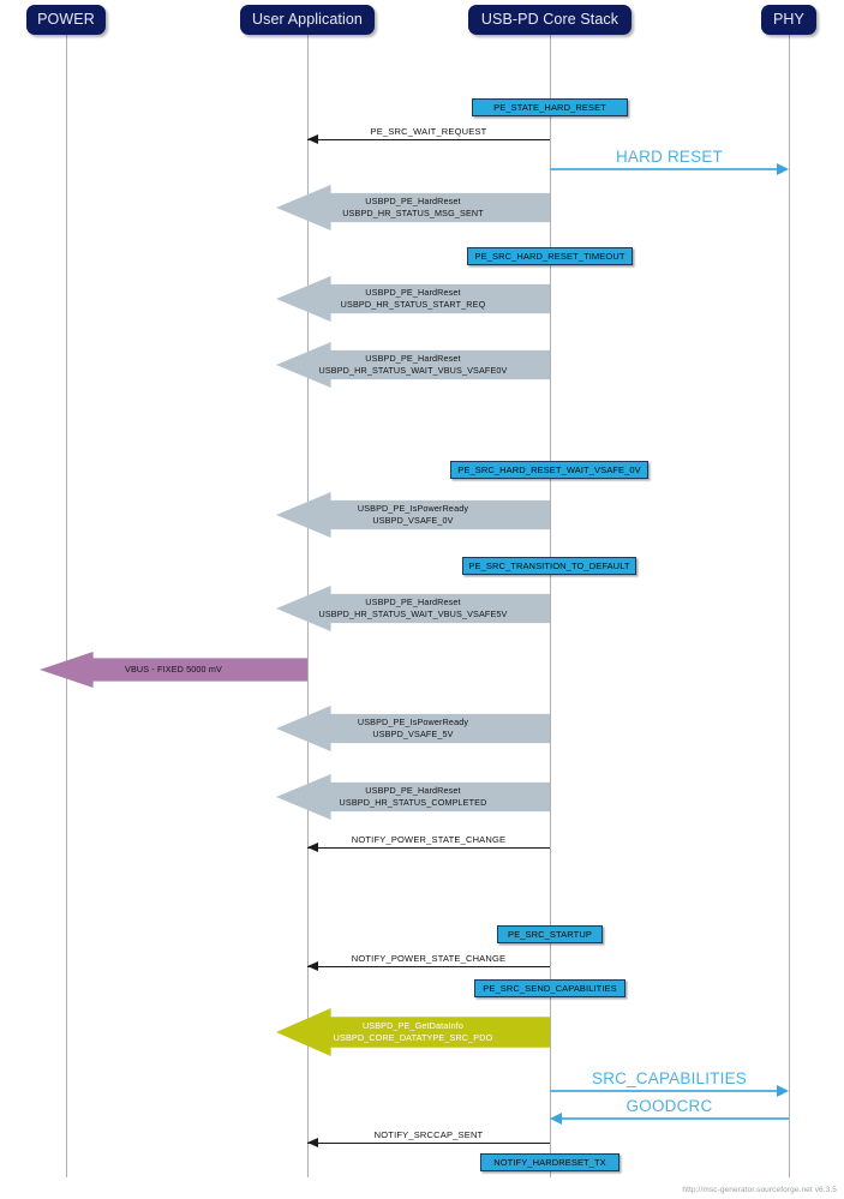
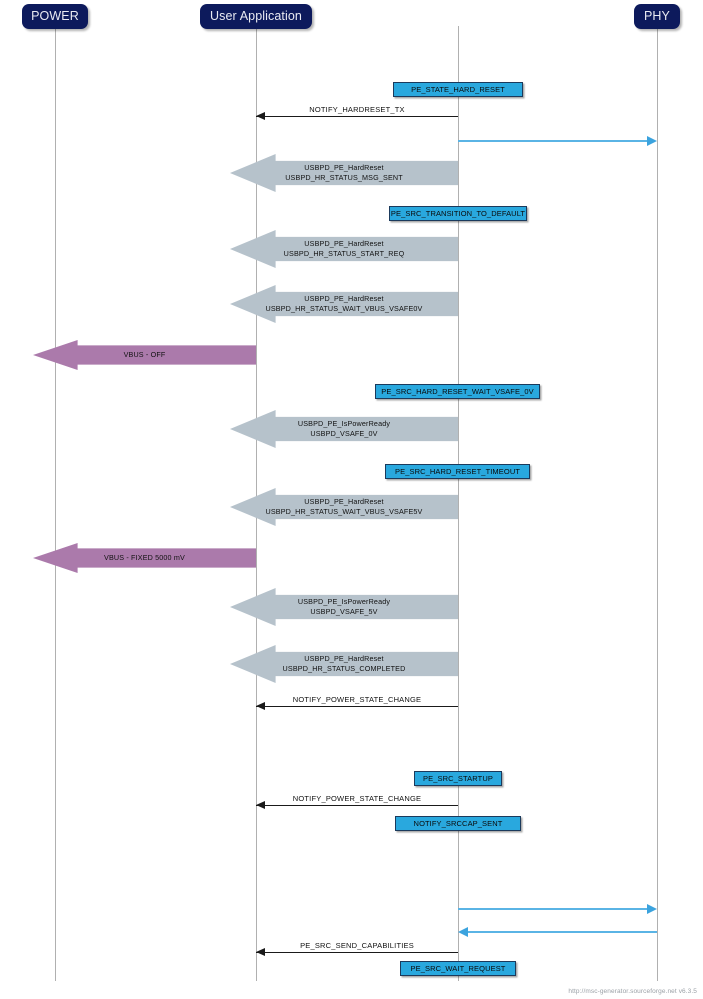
  POWER
  User Application
- USB-PD Core Stack
  PHY
  PE_STATE_HARD_RESET
- PE_SRC_WAIT_REQUEST
+ NOTIFY_HARDRESET_TX
- HARD RESET
  USBPD_PE_HardReset
  USBPD_HR_STATUS_MSG_SENT
- PE_SRC_HARD_RESET_TIMEOUT
+ PE_SRC_TRANSITION_TO_DEFAULT
  USBPD_PE_HardReset
  USBPD_HR_STATUS_START_REQ
  USBPD_PE_HardReset
  USBPD_HR_STATUS_WAIT_VBUS_VSAFE0V
+ VBUS - OFF
  PE_SRC_HARD_RESET_WAIT_VSAFE_0V
  USBPD_PE_IsPowerReady
  USBPD_VSAFE_0V
- PE_SRC_TRANSITION_TO_DEFAULT
+ PE_SRC_HARD_RESET_TIMEOUT
  USBPD_PE_HardReset
  USBPD_HR_STATUS_WAIT_VBUS_VSAFE5V
  VBUS - FIXED 5000 mV
  USBPD_PE_IsPowerReady
  USBPD_VSAFE_5V
  USBPD_PE_HardReset
  USBPD_HR_STATUS_COMPLETED
  NOTIFY_POWER_STATE_CHANGE
  PE_SRC_STARTUP
  NOTIFY_POWER_STATE_CHANGE
- PE_SRC_SEND_CAPABILITIES
+ NOTIFY_SRCCAP_SENT
- USBPD_PE_GetDataInfo
- USBPD_CORE_DATATYPE_SRC_PDO
- SRC_CAPABILITIES
- GOODCRC
- NOTIFY_SRCCAP_SENT
+ PE_SRC_SEND_CAPABILITIES
- NOTIFY_HARDRESET_TX
+ PE_SRC_WAIT_REQUEST
